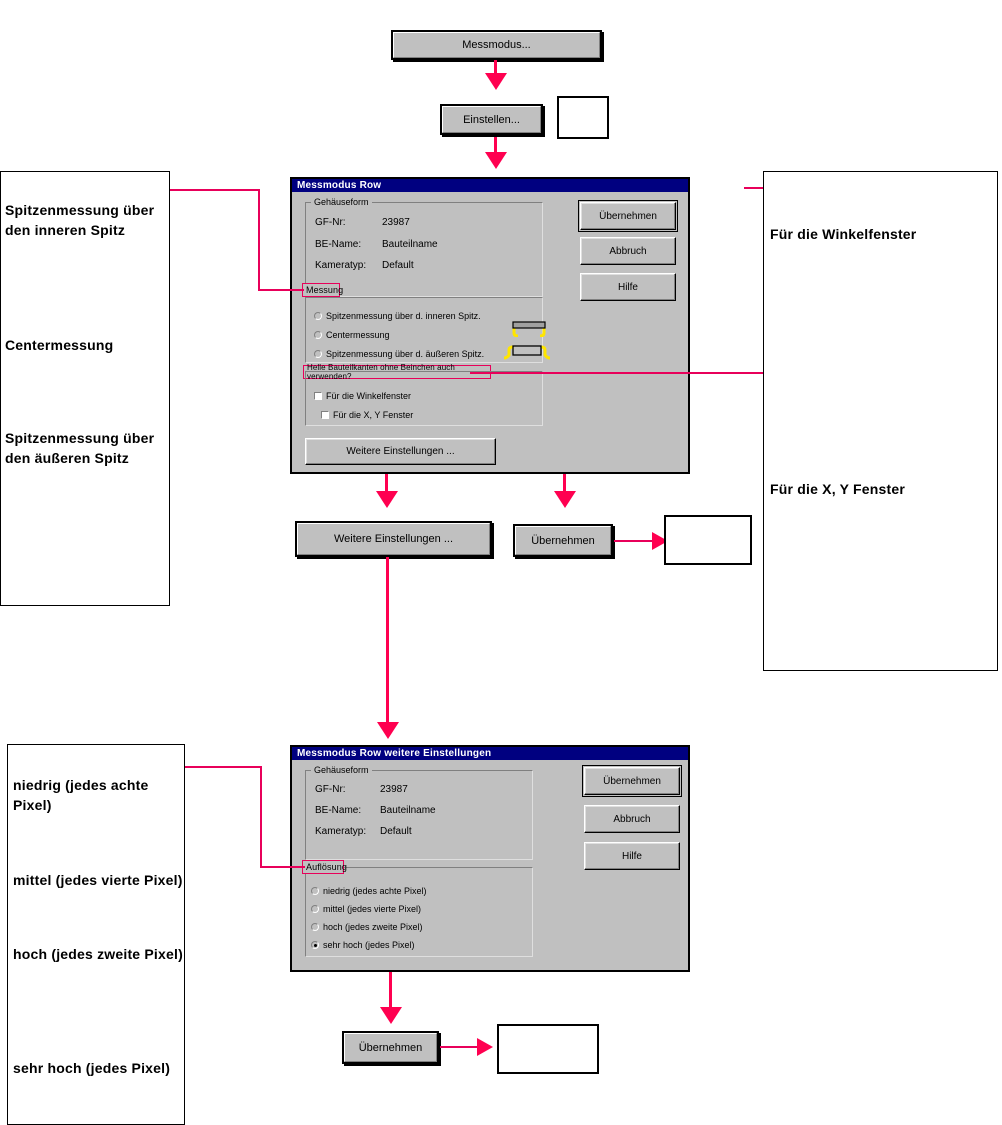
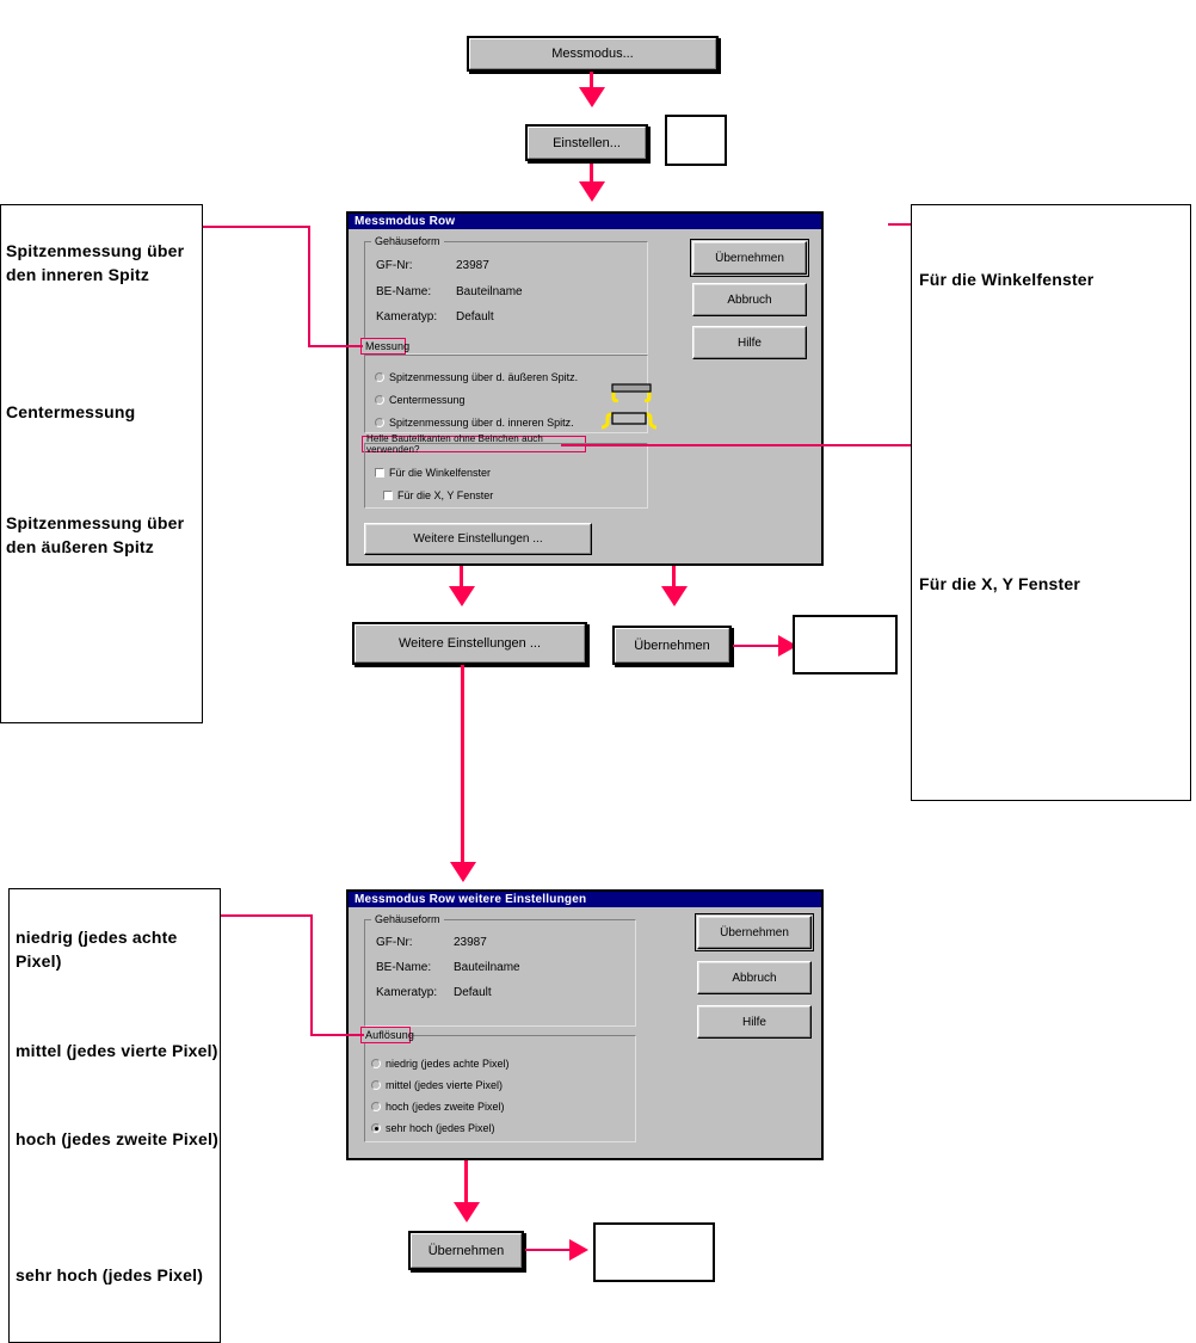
  Messmodus...
  Einstellen...
  Messmodus Row
  Gehäuseform
  GF-Nr:
  23987
  BE-Name:
  Bauteilname
  Kameratyp:
  Default
- Spitzenmessung über d. inneren Spitz.
+ Spitzenmessung über d. äußeren Spitz.
  Centermessung
- Spitzenmessung über d. äußeren Spitz.
+ Spitzenmessung über d. inneren Spitz.
  Helle Bauteilkanten ohne Beinchen auch verwenden?
  Für die Winkelfenster
  Für die X, Y Fenster
  Weitere Einstellungen ...
  Übernehmen
  Abbruch
  Hilfe
  Messung
  Weitere Einstellungen ...
  Übernehmen
  Messmodus Row weitere Einstellungen
  Gehäuseform
  GF-Nr:
  23987
  BE-Name:
  Bauteilname
  Kameratyp:
  Default
  niedrig (jedes achte Pixel)
  mittel (jedes vierte Pixel)
  hoch (jedes zweite Pixel)
  sehr hoch (jedes Pixel)
  Übernehmen
  Abbruch
  Hilfe
  Auflösung
  Übernehmen
  Spitzenmessung über
  den inneren Spitz
  Centermessung
  Spitzenmessung über
  den äußeren Spitz
  Für die Winkelfenster
  Für die X, Y Fenster
  niedrig (jedes achte
  Pixel)
  mittel (jedes vierte Pixel)
  hoch (jedes zweite Pixel)
  sehr hoch (jedes Pixel)
